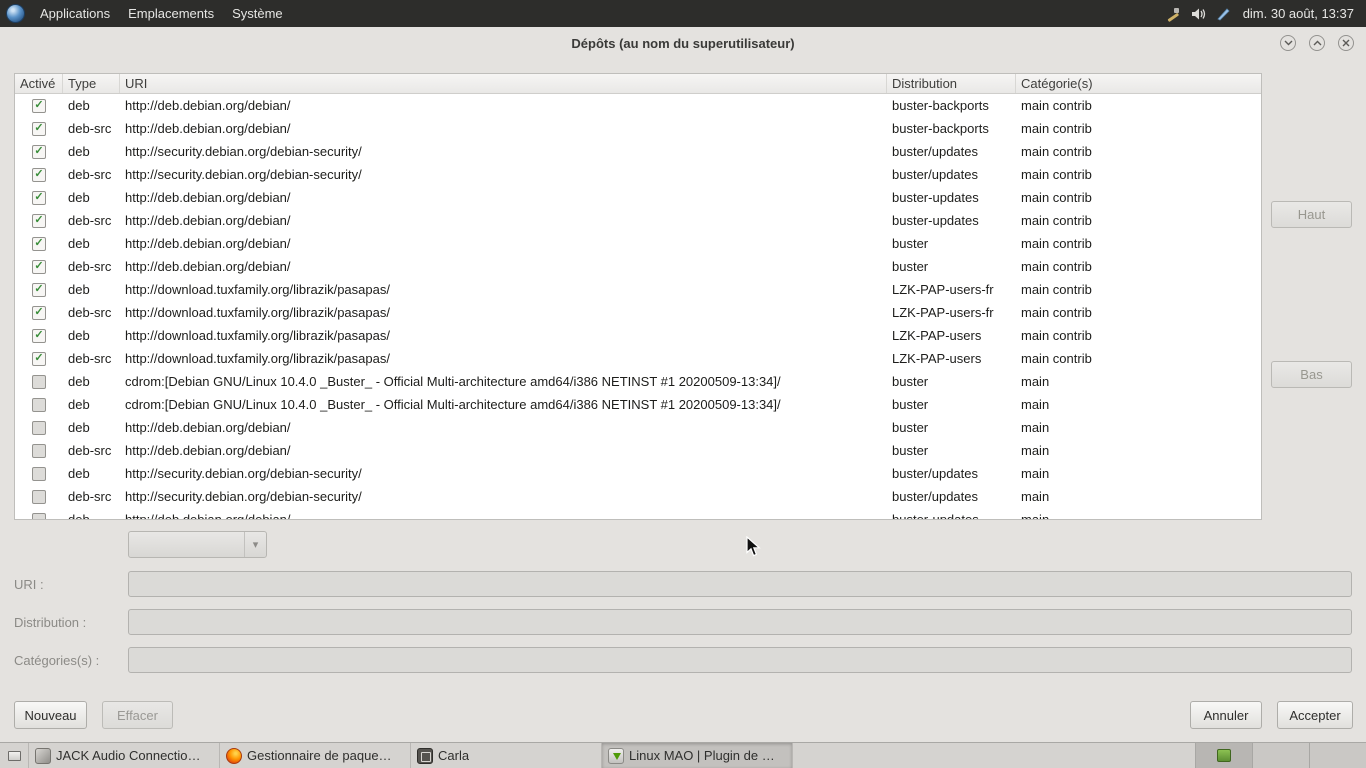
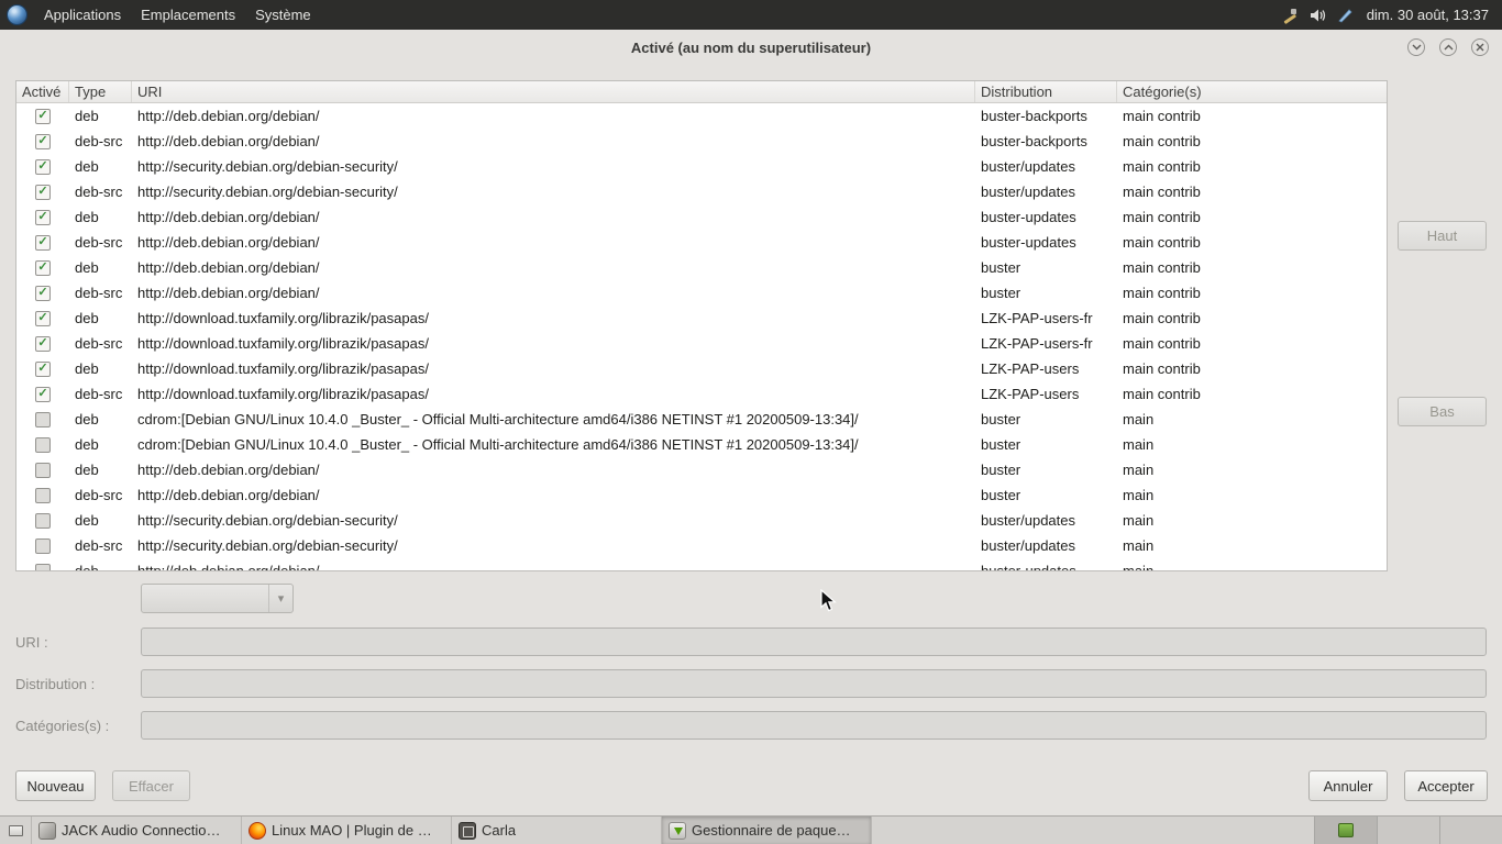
  Applications
  Emplacements
  Système
  dim. 30 août, 13:37
- Dépôts (au nom du superutilisateur)
+ Activé (au nom du superutilisateur)
  Activé
  Type
  URI
  Distribution
  Catégorie(s)
  ✓
  deb
  http://deb.debian.org/debian/
  buster-backports
  main contrib
  ✓
  deb-src
  http://deb.debian.org/debian/
  buster-backports
  main contrib
  ✓
  deb
  http://security.debian.org/debian-security/
  buster/updates
  main contrib
  ✓
  deb-src
  http://security.debian.org/debian-security/
  buster/updates
  main contrib
  ✓
  deb
  http://deb.debian.org/debian/
  buster-updates
  main contrib
  ✓
  deb-src
  http://deb.debian.org/debian/
  buster-updates
  main contrib
  ✓
  deb
  http://deb.debian.org/debian/
  buster
  main contrib
  ✓
  deb-src
  http://deb.debian.org/debian/
  buster
  main contrib
  ✓
  deb
  http://download.tuxfamily.org/librazik/pasapas/
  LZK-PAP-users-fr
  main contrib
  ✓
  deb-src
  http://download.tuxfamily.org/librazik/pasapas/
  LZK-PAP-users-fr
  main contrib
  ✓
  deb
  http://download.tuxfamily.org/librazik/pasapas/
  LZK-PAP-users
  main contrib
  ✓
  deb-src
  http://download.tuxfamily.org/librazik/pasapas/
  LZK-PAP-users
  main contrib
  deb
  cdrom:[Debian GNU/Linux 10.4.0 _Buster_ - Official Multi-architecture amd64/i386 NETINST #1 20200509-13:34]/
  buster
  main
  deb
  cdrom:[Debian GNU/Linux 10.4.0 _Buster_ - Official Multi-architecture amd64/i386 NETINST #1 20200509-13:34]/
  buster
  main
  deb
  http://deb.debian.org/debian/
  buster
  main
  deb-src
  http://deb.debian.org/debian/
  buster
  main
  deb
  http://security.debian.org/debian-security/
  buster/updates
  main
  deb-src
  http://security.debian.org/debian-security/
  buster/updates
  main
  Haut
  Bas
  ▾
  URI :
  Distribution :
  Catégories(s) :
  Nouveau
  Effacer
  Annuler
  Accepter
  JACK Audio Connectio…
- Gestionnaire de paque…
+ Linux MAO | Plugin de …
  Carla
- Linux MAO | Plugin de …
+ Gestionnaire de paque…
